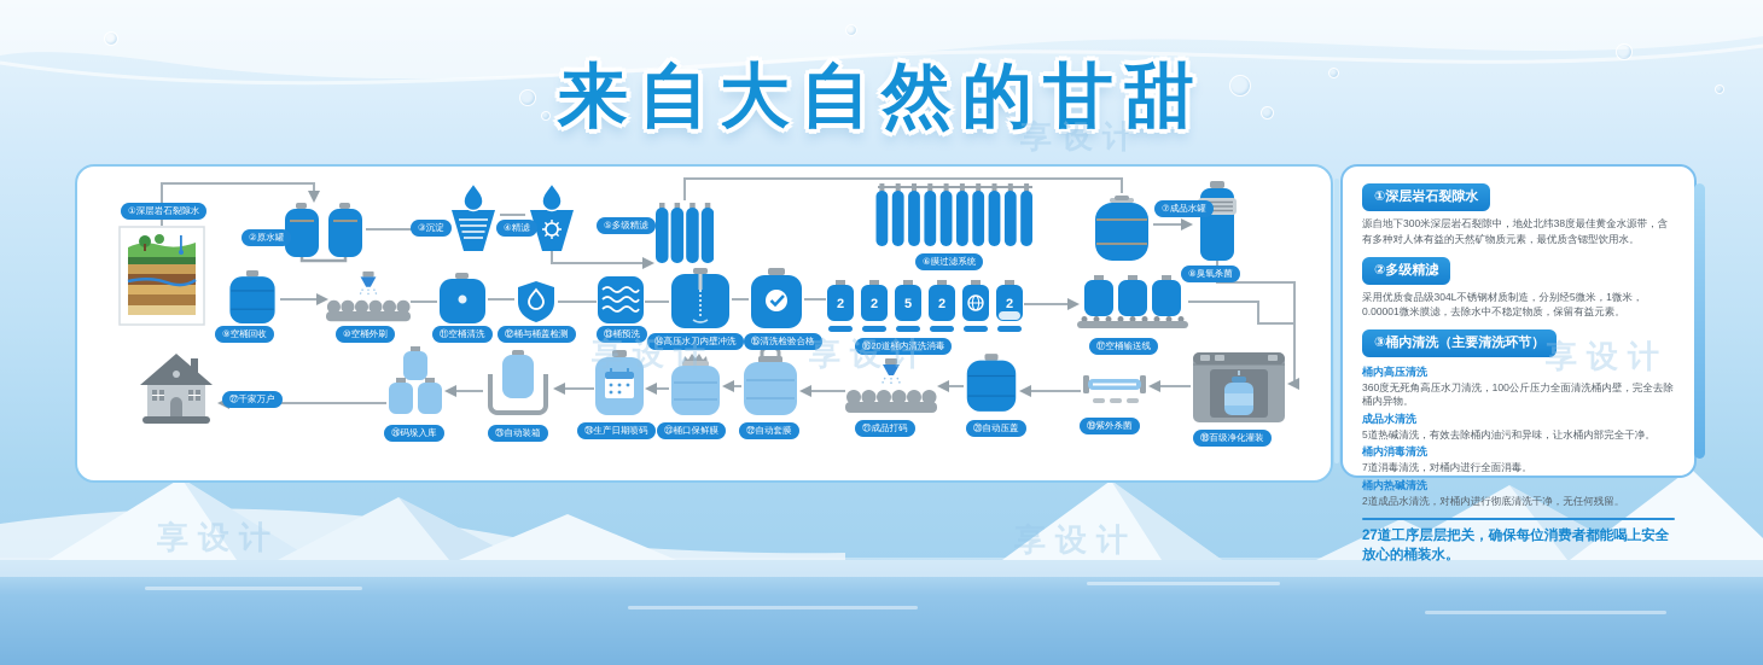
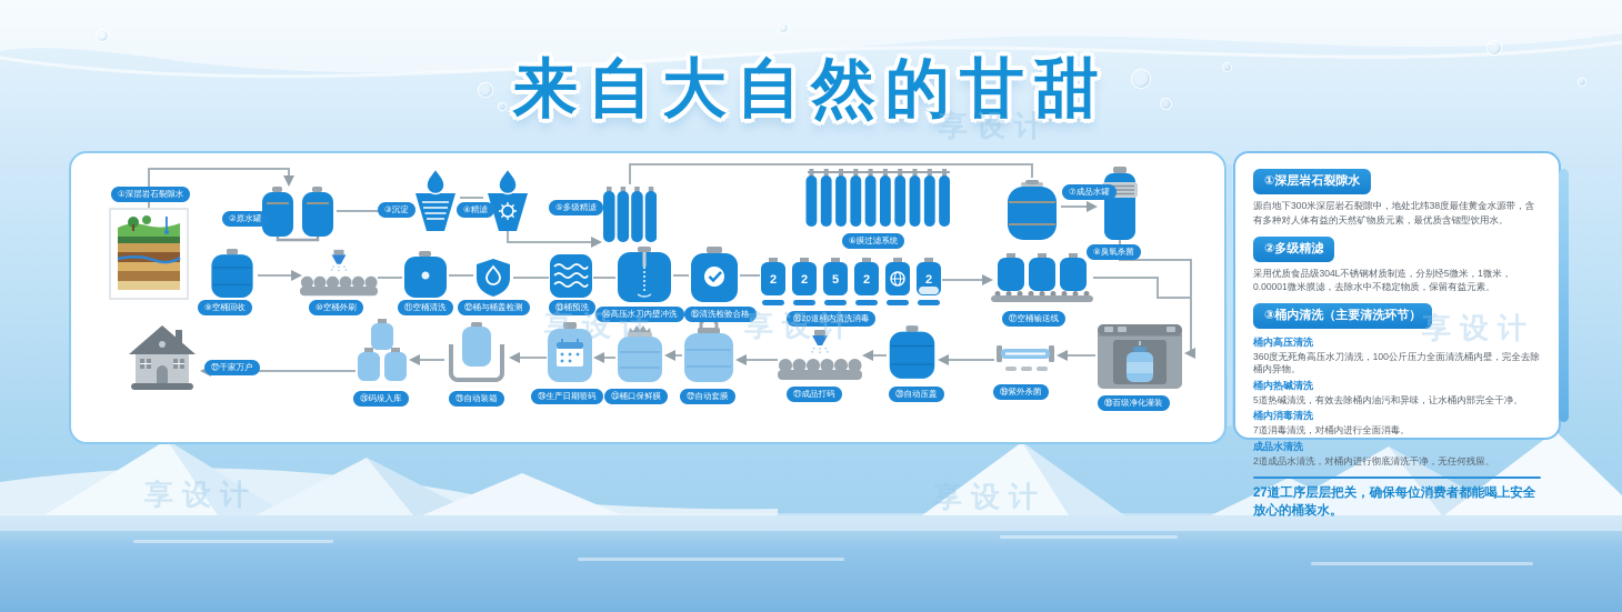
  来自大自然的甘甜
  享设计
  享设计
  享设计
  享设计
  享设计
  享设计
  ①深层岩石裂隙水
  ②原水罐
  ③沉淀
  ④精滤
  ⑤多级精滤
  ⑥膜过滤系统
  ⑦成品水罐
  ⑧臭氧杀菌
  ⑨空桶回收
  ⑩空桶外刷
  ⑪空桶清洗
  ⑫桶与桶盖检测
  ⑬桶预洗
  ⑭高压水刀内壁冲洗
  ⑮清洗检验合格
  2
  2
  5
  2
  2
  ⑯20道桶内清洗消毒
  ⑰空桶输送线
  ⑱百级净化灌装
  ⑲紫外杀菌
  ⑳自动压盖
  ㉑成品打码
  ㉒自动套膜
  ㉓桶口保鲜膜
  ㉔生产日期喷码
  ㉕自动装箱
  ㉖码垛入库
  ㉗千家万户
  ①深层岩石裂隙水
  源自地下300米深层岩石裂隙中，地处北纬38度最佳黄金水源带，含有多种对人体有益的天然矿物质元素，最优质含锶型饮用水。
  ②多级精滤
  采用优质食品级304L不锈钢材质制造，分别经5微米，1微米，0.00001微米膜滤，去除水中不稳定物质，保留有益元素。
  ③桶内清洗（主要清洗环节）
  桶内高压清洗
  360度无死角高压水刀清洗，100公斤压力全面清洗桶内壁，完全去除桶内异物。
- 成品水清洗
+ 桶内热碱清洗
  5道热碱清洗，有效去除桶内油污和异味，让水桶内部完全干净。
  桶内消毒清洗
  7道消毒清洗，对桶内进行全面消毒。
- 桶内热碱清洗
+ 成品水清洗
  2道成品水清洗，对桶内进行彻底清洗干净，无任何残留。
  27道工序层层把关，确保每位消费者都能喝上安全放心的桶装水。
